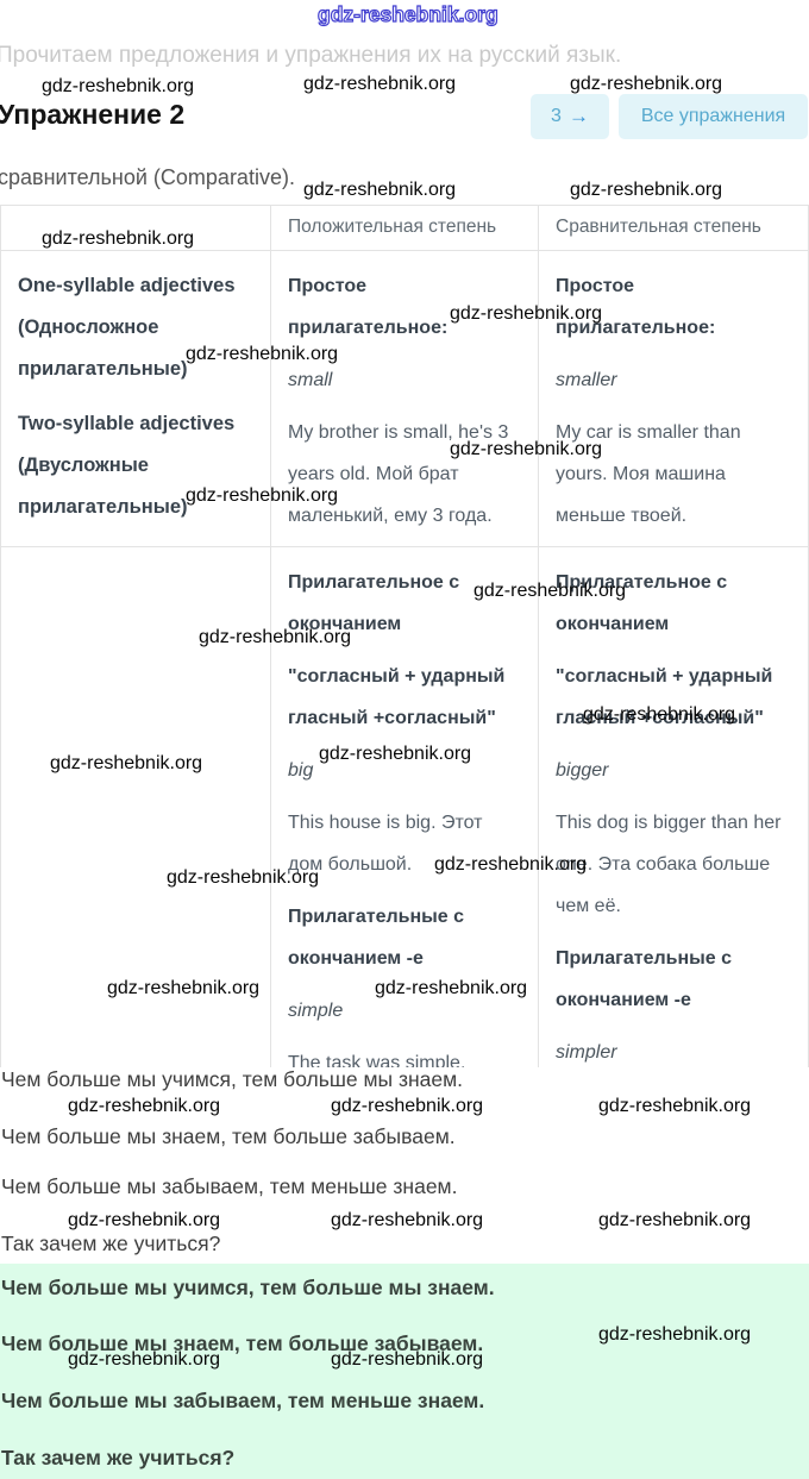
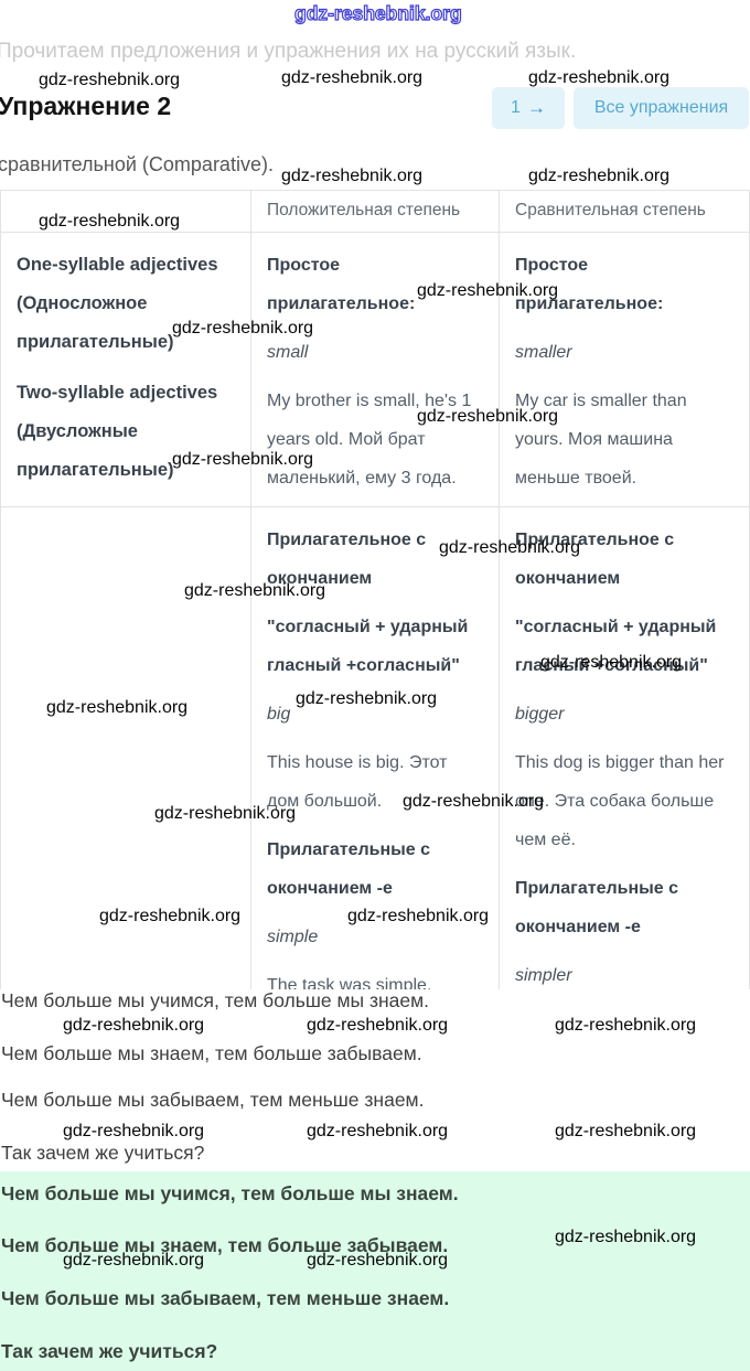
  gdz-reshebnik.org
  gdz-reshebnik.org
  gdz-reshebnik.org
  gdz-reshebnik.org
  gdz-reshebnik.org
  gdz-reshebnik.org
  gdz-reshebnik.org
  gdz-reshebnik.org
  gdz-reshebnik.org
  gdz-reshebnik.org
  gdz-reshebnik.org
  gdz-reshebnik.org
  gdz-reshebnik.org
  gdz-reshebnik.org
  gdz-reshebnik.org
  gdz-reshebnik.org
  gdz-reshebnik.org
  gdz-reshebnik.org
  gdz-reshebnik.org
  gdz-reshebnik.org
  gdz-reshebnik.org
  gdz-reshebnik.org
  gdz-reshebnik.org
  gdz-reshebnik.org
  gdz-reshebnik.org
  gdz-reshebnik.org
  gdz-reshebnik.org
  gdz-reshebnik.org
  gdz-reshebnik.org
  Прочитаем предложения и упражнения их на русский язык.
  Упражнение 2
- 3
+ 1
  →
  Все упражнения
  сравнительной (Comparative).
  Положительная степень
  Сравнительная степень
  One-syllable adjectives (Односложное прилагательные)
  Two-syllable adjectives (Двусложные прилагательные)
  Простое прилагательное:
  small
- My brother is small, he's 3 years old. Мой брат маленький, ему 3 года.
+ My brother is small, he's 1 years old. Мой брат маленький, ему 3 года.
  Простое прилагательное:
  smaller
  My car is smaller than yours. Моя машина меньше твоей.
  Прилагательное с окончанием
  "согласный + ударный гласный +согласный"
  big
  This house is big. Этот дом большой.
  Прилагательные с окончанием -e
  simple
  The task was simple.
  Прилагательное с окончанием
  "согласный + ударный гласный +согласный"
  bigger
  This dog is bigger than her one. Эта собака больше чем её.
  Прилагательные с окончанием -e
  simpler
  Чем больше мы учимся, тем больше мы знаем.
  Чем больше мы знаем, тем больше забываем.
  Чем больше мы забываем, тем меньше знаем.
  Так зачем же учиться?
  Чем больше мы учимся, тем больше мы знаем.
  Чем больше мы знаем, тем больше забываем.
  Чем больше мы забываем, тем меньше знаем.
  Так зачем же учиться?
